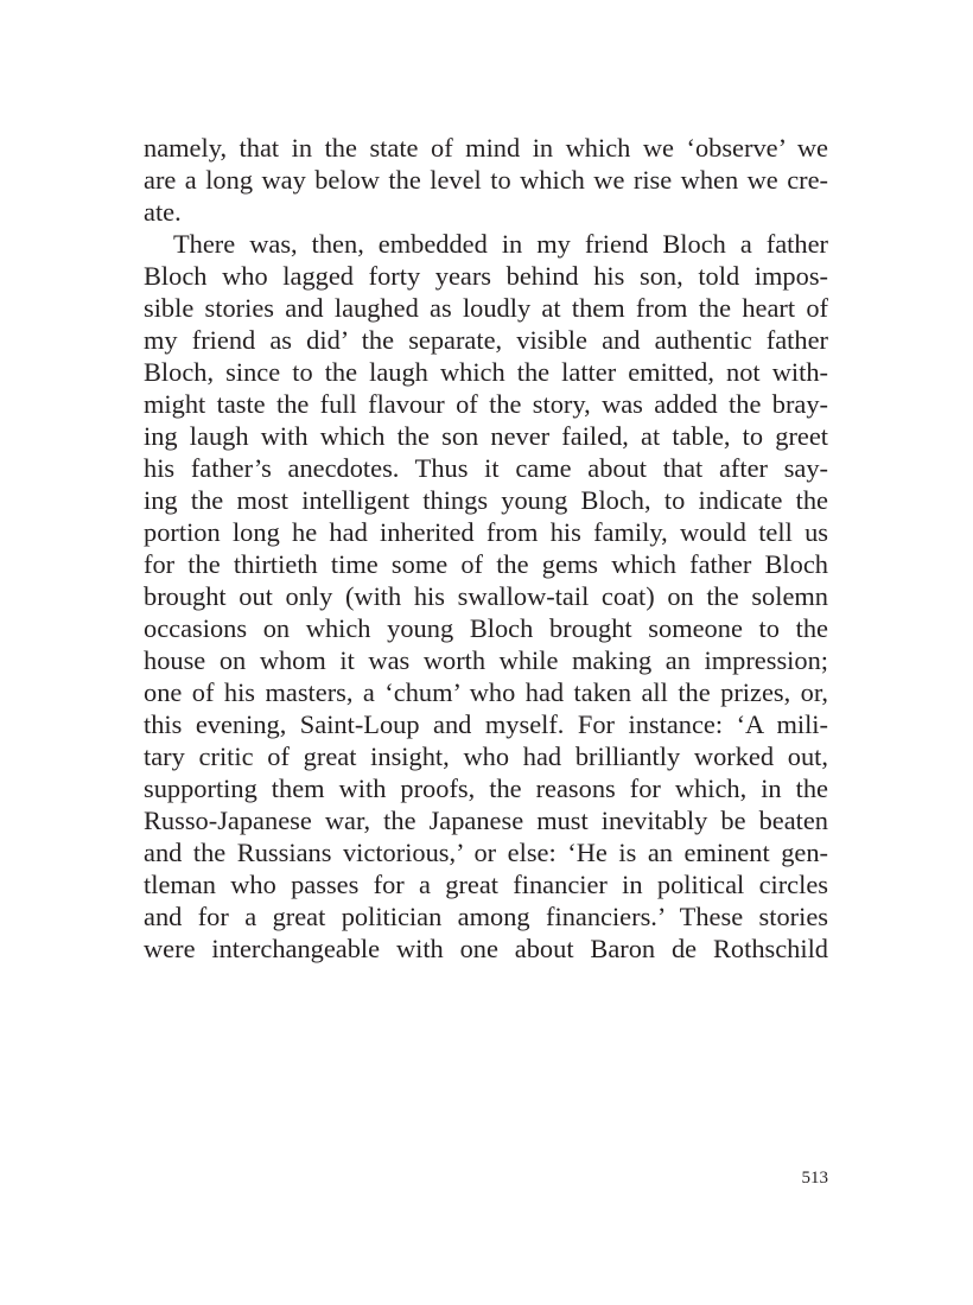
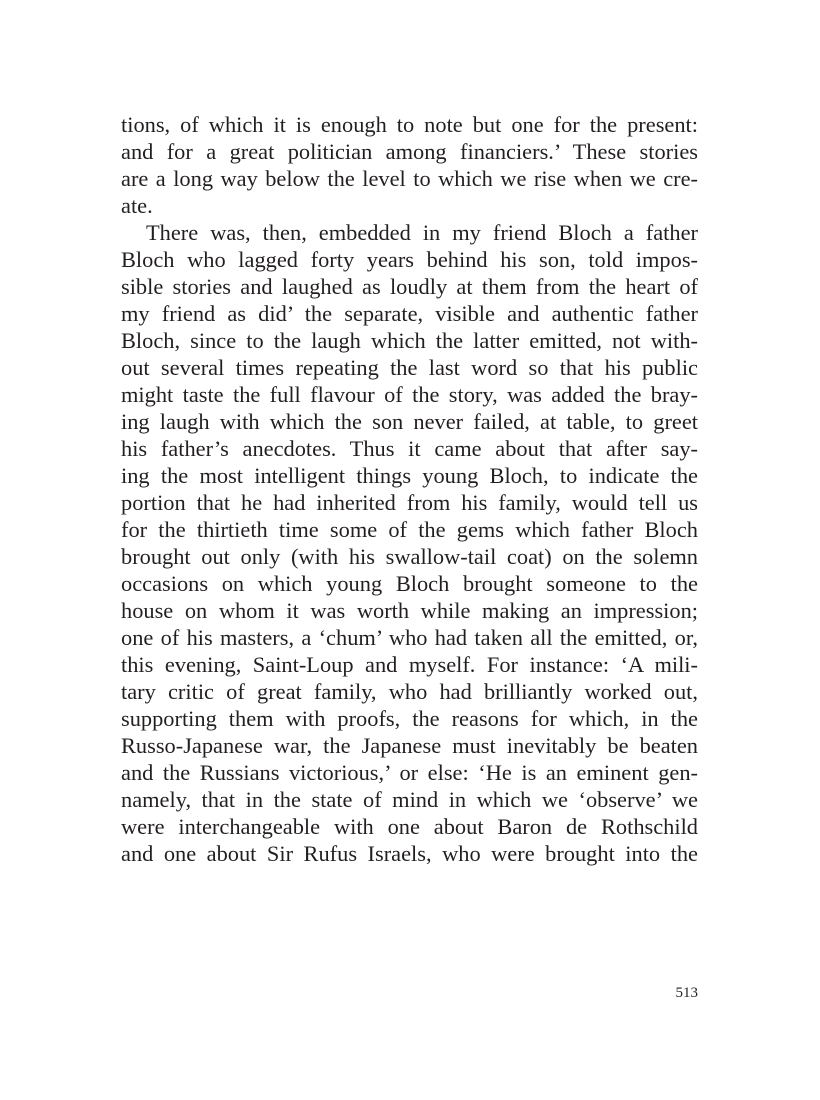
+ tions, of which it is enough to note but one for the present:
- namely, that in the state of mind in which we ‘observe’ we
+ and for a great politician among financiers.’ These stories
  are a long way below the level to which we rise when we cre-
  ate.
  There was, then, embedded in my friend Bloch a father
  Bloch who lagged forty years behind his son, told impos-
  sible stories and laughed as loudly at them from the heart of
  my friend as did’ the separate, visible and authentic father
  Bloch, since to the laugh which the latter emitted, not with-
+ out several times repeating the last word so that his public
  might taste the full flavour of the story, was added the bray-
  ing laugh with which the son never failed, at table, to greet
  his father’s anecdotes. Thus it came about that after say-
  ing the most intelligent things young Bloch, to indicate the
- portion long he had inherited from his family, would tell us
+ portion that he had inherited from his family, would tell us
  for the thirtieth time some of the gems which father Bloch
  brought out only (with his swallow-tail coat) on the solemn
  occasions on which young Bloch brought someone to the
  house on whom it was worth while making an impression;
- one of his masters, a ‘chum’ who had taken all the prizes, or,
+ one of his masters, a ‘chum’ who had taken all the emitted, or,
  this evening, Saint-Loup and myself. For instance: ‘A mili-
- tary critic of great insight, who had brilliantly worked out,
+ tary critic of great family, who had brilliantly worked out,
  supporting them with proofs, the reasons for which, in the
  Russo-Japanese war, the Japanese must inevitably be beaten
  and the Russians victorious,’ or else: ‘He is an eminent gen-
- tleman who passes for a great financier in political circles
- and for a great politician among financiers.’ These stories
+ namely, that in the state of mind in which we ‘observe’ we
  were interchangeable with one about Baron de Rothschild
+ and one about Sir Rufus Israels, who were brought into the
  513
